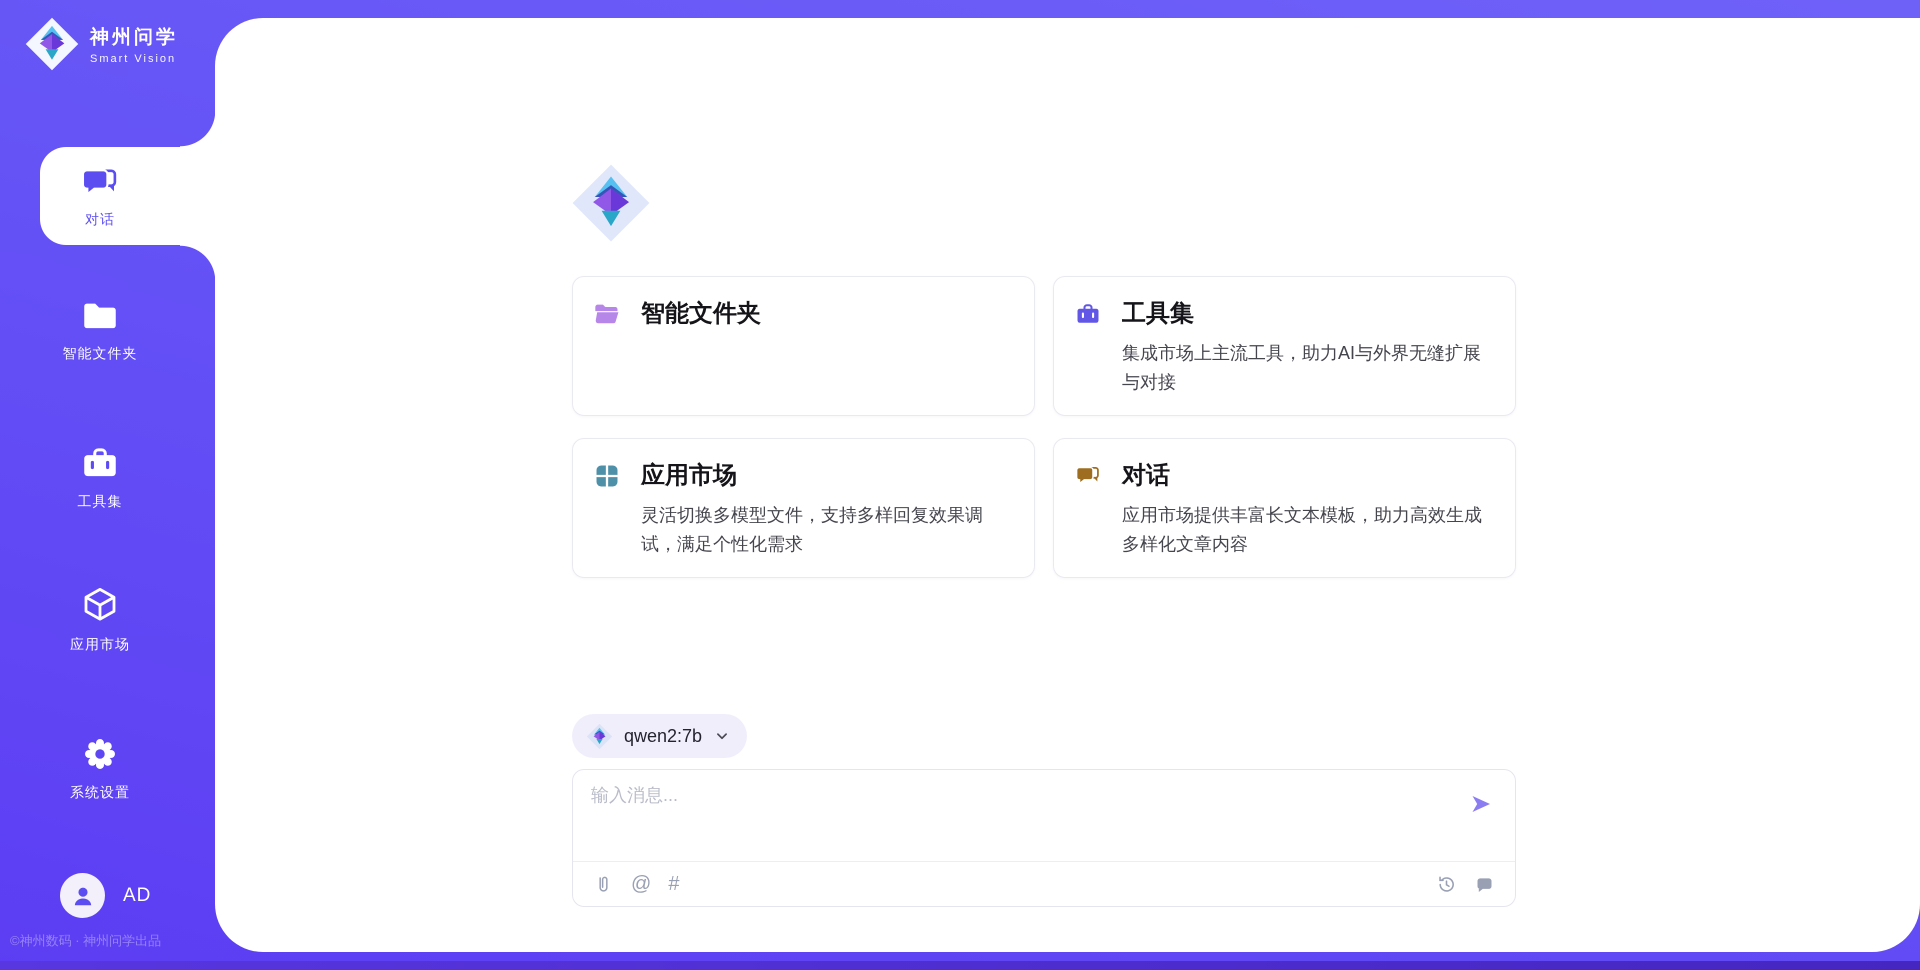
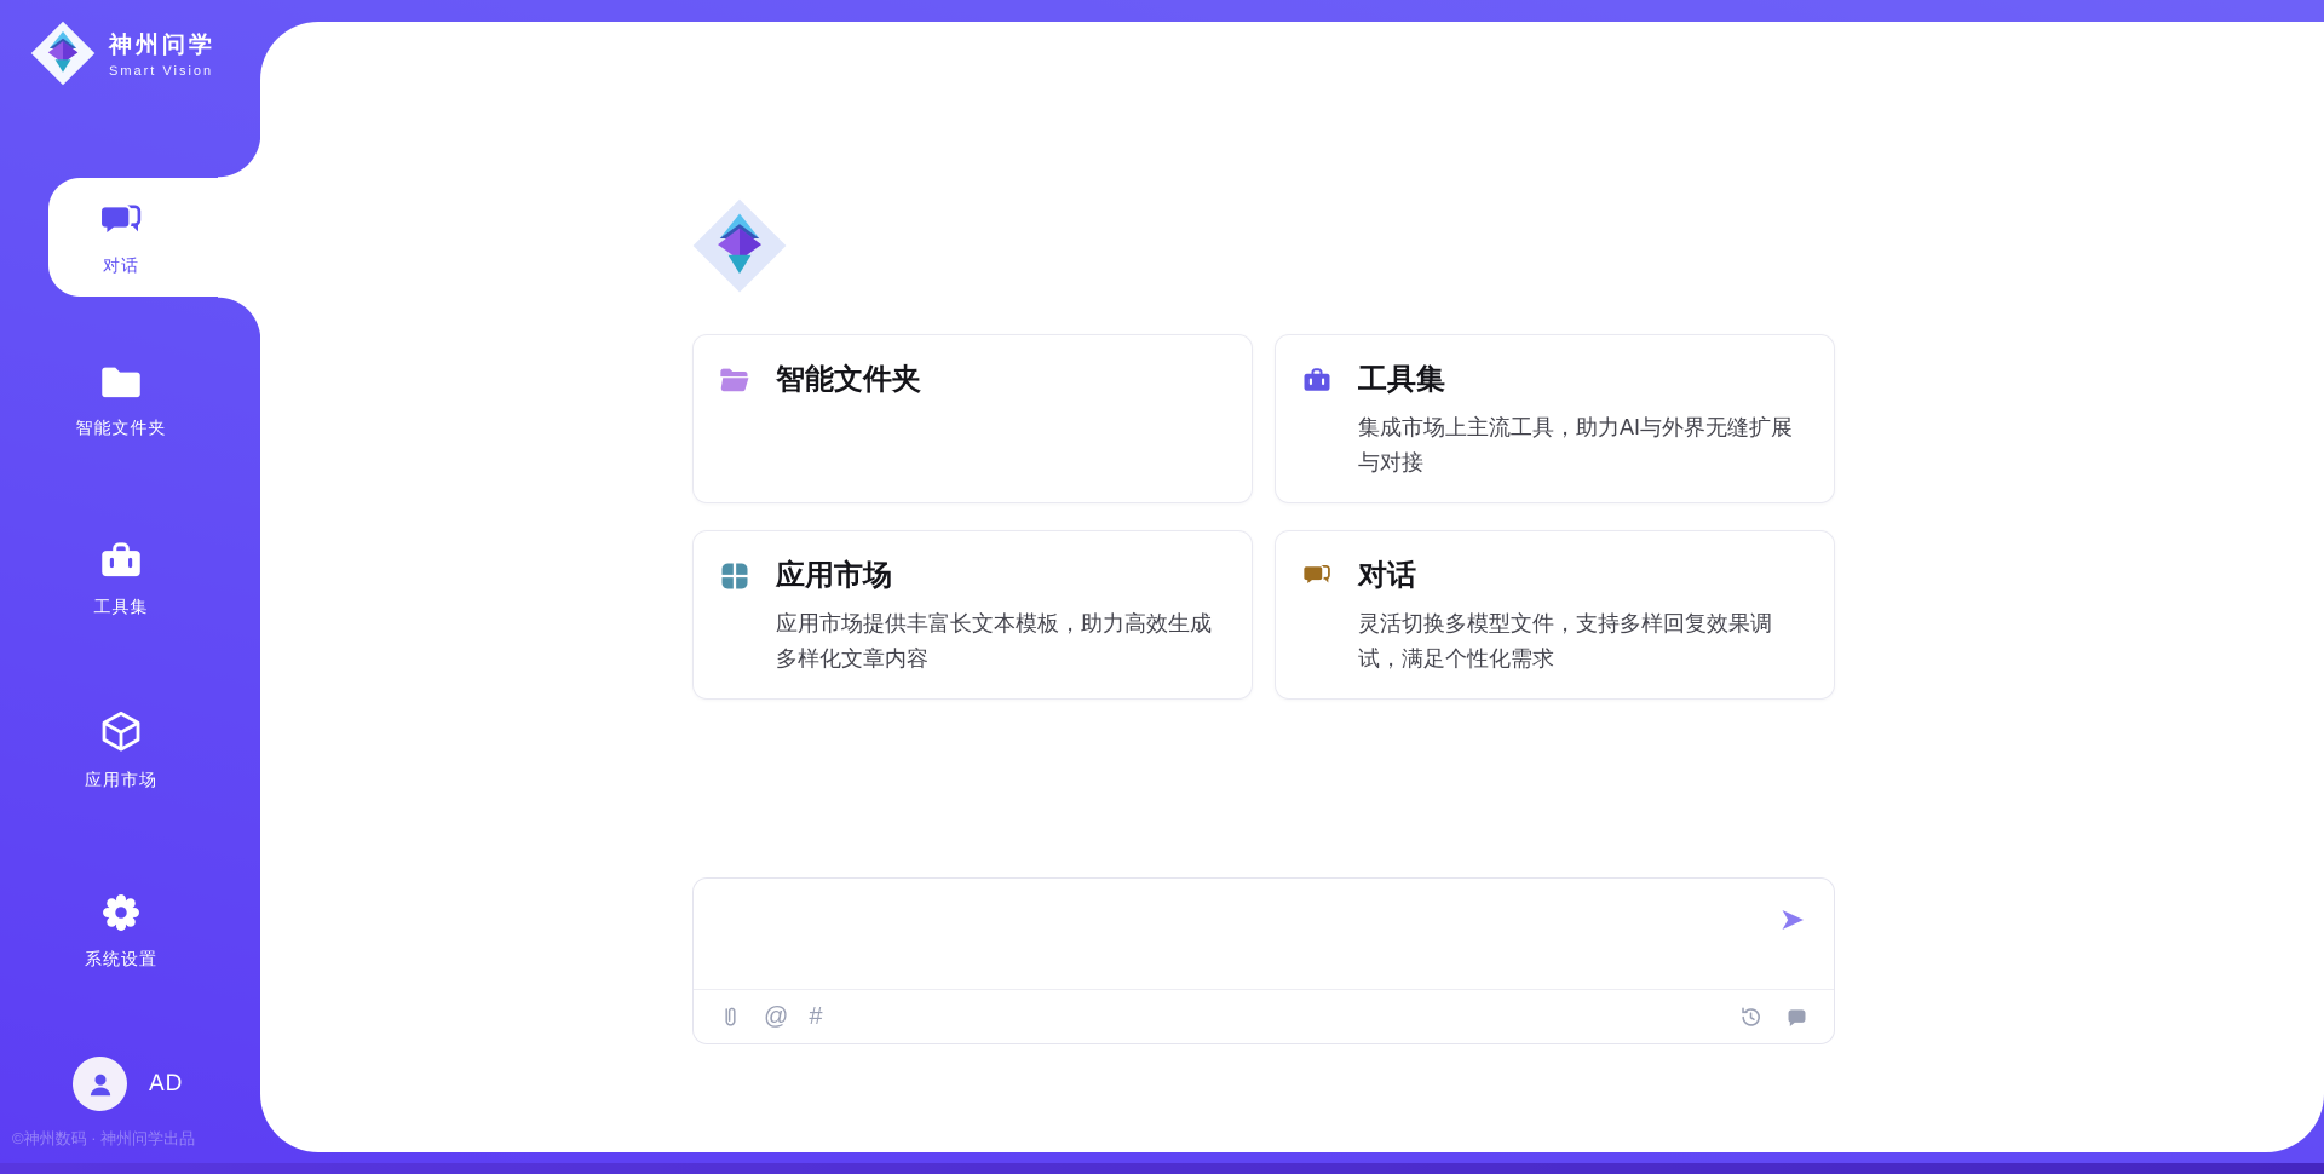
  神州问学
  Smart Vision
  对话
  智能文件夹
  工具集
  应用市场
  系统设置
  AD
  ©神州数码 · 神州问学出品
  智能文件夹
  工具集
  集成市场上主流工具，助力AI与外界无缝扩展与对接
  应用市场
- 灵活切换多模型文件，支持多样回复效果调试，满足个性化需求
+ 应用市场提供丰富长文本模板，助力高效生成多样化文章内容
  对话
- 应用市场提供丰富长文本模板，助力高效生成多样化文章内容
+ 灵活切换多模型文件，支持多样回复效果调试，满足个性化需求
- qwen2:7b
- 输入消息...
  @
  #
